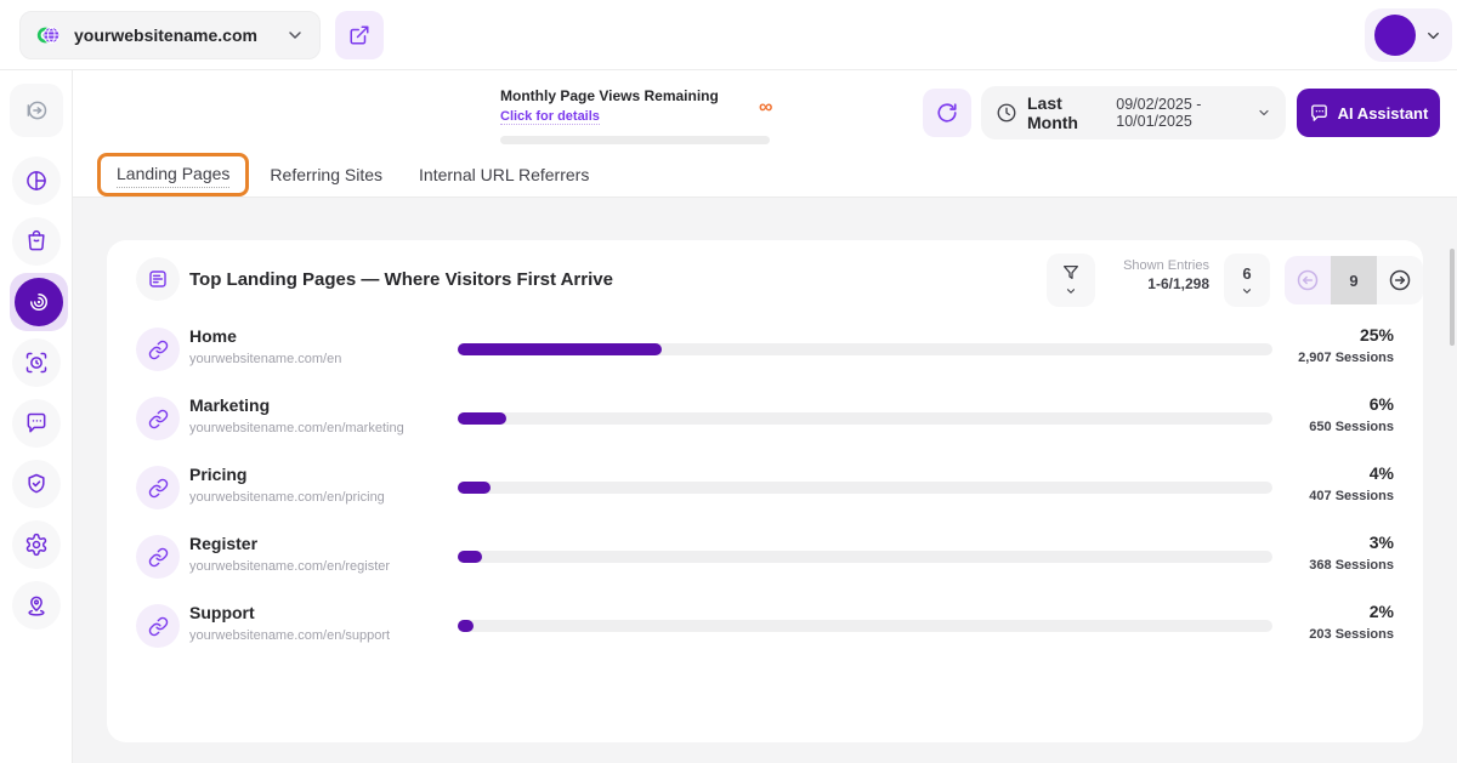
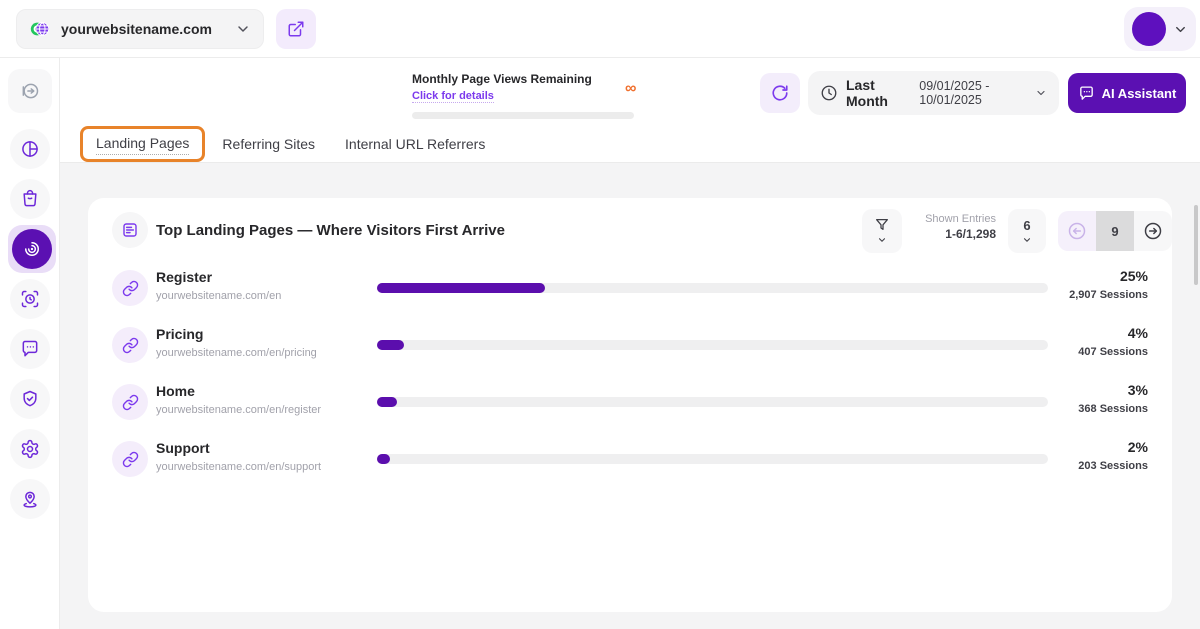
  yourwebsitename.com
  Monthly Page Views Remaining
  Click for details
  ∞
  Last Month
- 09/02/2025 - 10/01/2025
+ 09/01/2025 - 10/01/2025
  AI Assistant
  Landing Pages
  Referring Sites
  Internal URL Referrers
  Top Landing Pages — Where Visitors First Arrive
  Shown Entries
  1-6/1,298
  6
  9
- Home
+ Register
  yourwebsitename.com/en
  25%
  2,907 Sessions
- Marketing
- yourwebsitename.com/en/marketing
- 6%
- 650 Sessions
  Pricing
  yourwebsitename.com/en/pricing
  4%
  407 Sessions
- Register
+ Home
  yourwebsitename.com/en/register
  3%
  368 Sessions
  Support
  yourwebsitename.com/en/support
  2%
  203 Sessions
